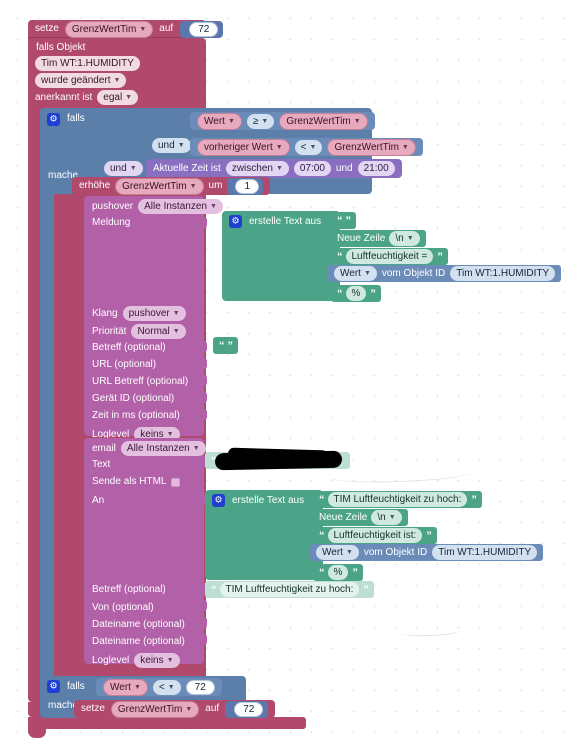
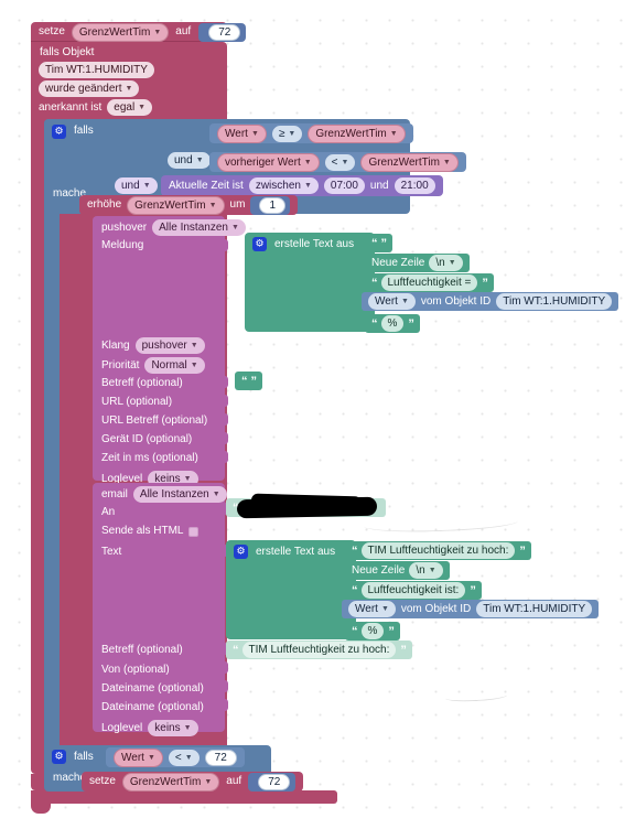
  setze
  GrenzWertTim
  auf
  72
  falls Objekt
  Tim WT:1.HUMIDITY
  wurde geändert
  anerkannt ist
  egal
  ⚙
  falls
  mache
  Wert
  ≥
  GrenzWertTim
  und
  vorheriger Wert
  <
  GrenzWertTim
  und
  Aktuelle Zeit ist
  zwischen
  07:00
  und
  21:00
  erhöhe
  GrenzWertTim
  um
  1
  pushover
  Alle Instanzen
  Meldung
  Klang
  pushover
  Priorität
  Normal
  Betreff (optional)
  URL (optional)
  URL Betreff (optional)
  Gerät ID (optional)
  Zeit in ms (optional)
  Loglevel
  keins
  ⚙
  erstelle Text aus
  “
  ”
  Neue Zeile
  \n
  “
  Luftfeuchtigkeit =
  ”
  Wert
  vom Objekt ID
  Tim WT:1.HUMIDITY
  “
  %
  ”
  “
  ”
  email
  Alle Instanzen
- Text
+ An
  Sende als HTML
- An
+ Text
  Betreff (optional)
  Von (optional)
  Dateiname (optional)
  Dateiname (optional)
  Loglevel
  keins
  “
  ⚙
  erstelle Text aus
  “
  TIM Luftfeuchtigkeit zu hoch:
  ”
  Neue Zeile
  \n
  “
  Luftfeuchtigkeit ist:
  ”
  Wert
  vom Objekt ID
  Tim WT:1.HUMIDITY
  “
  %
  ”
  “
  TIM Luftfeuchtigkeit zu hoch:
  ”
  ⚙
  falls
  mach
  Wert
  <
  72
  setze
  GrenzWertTim
  auf
  72
